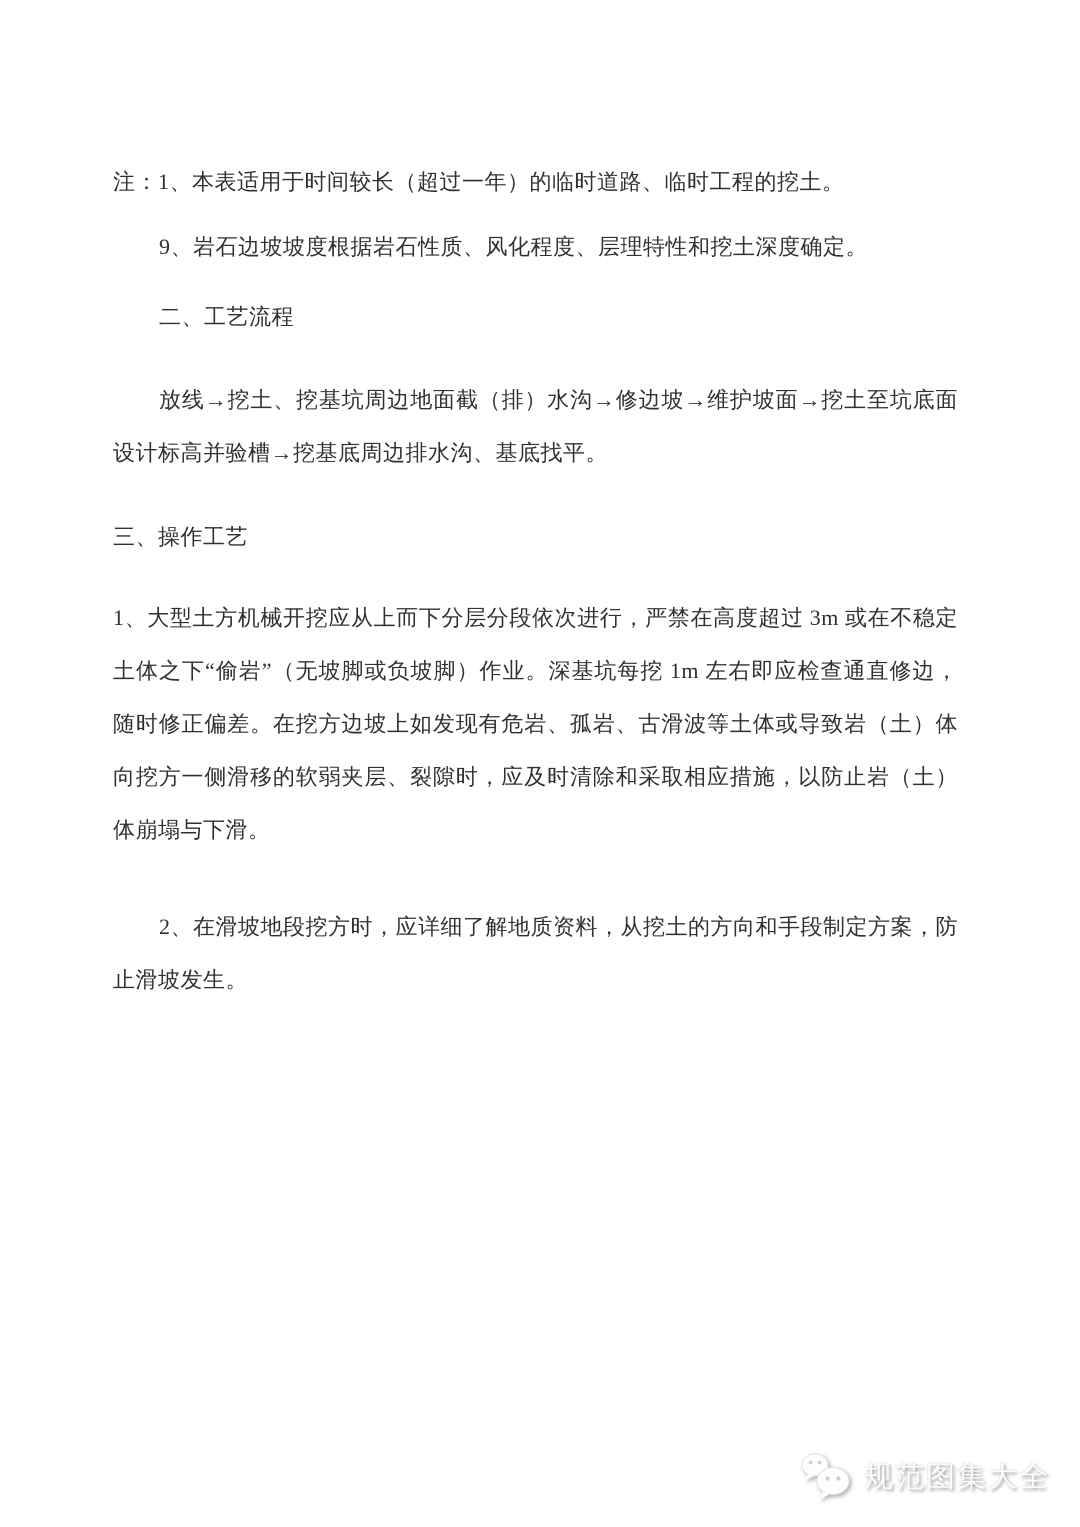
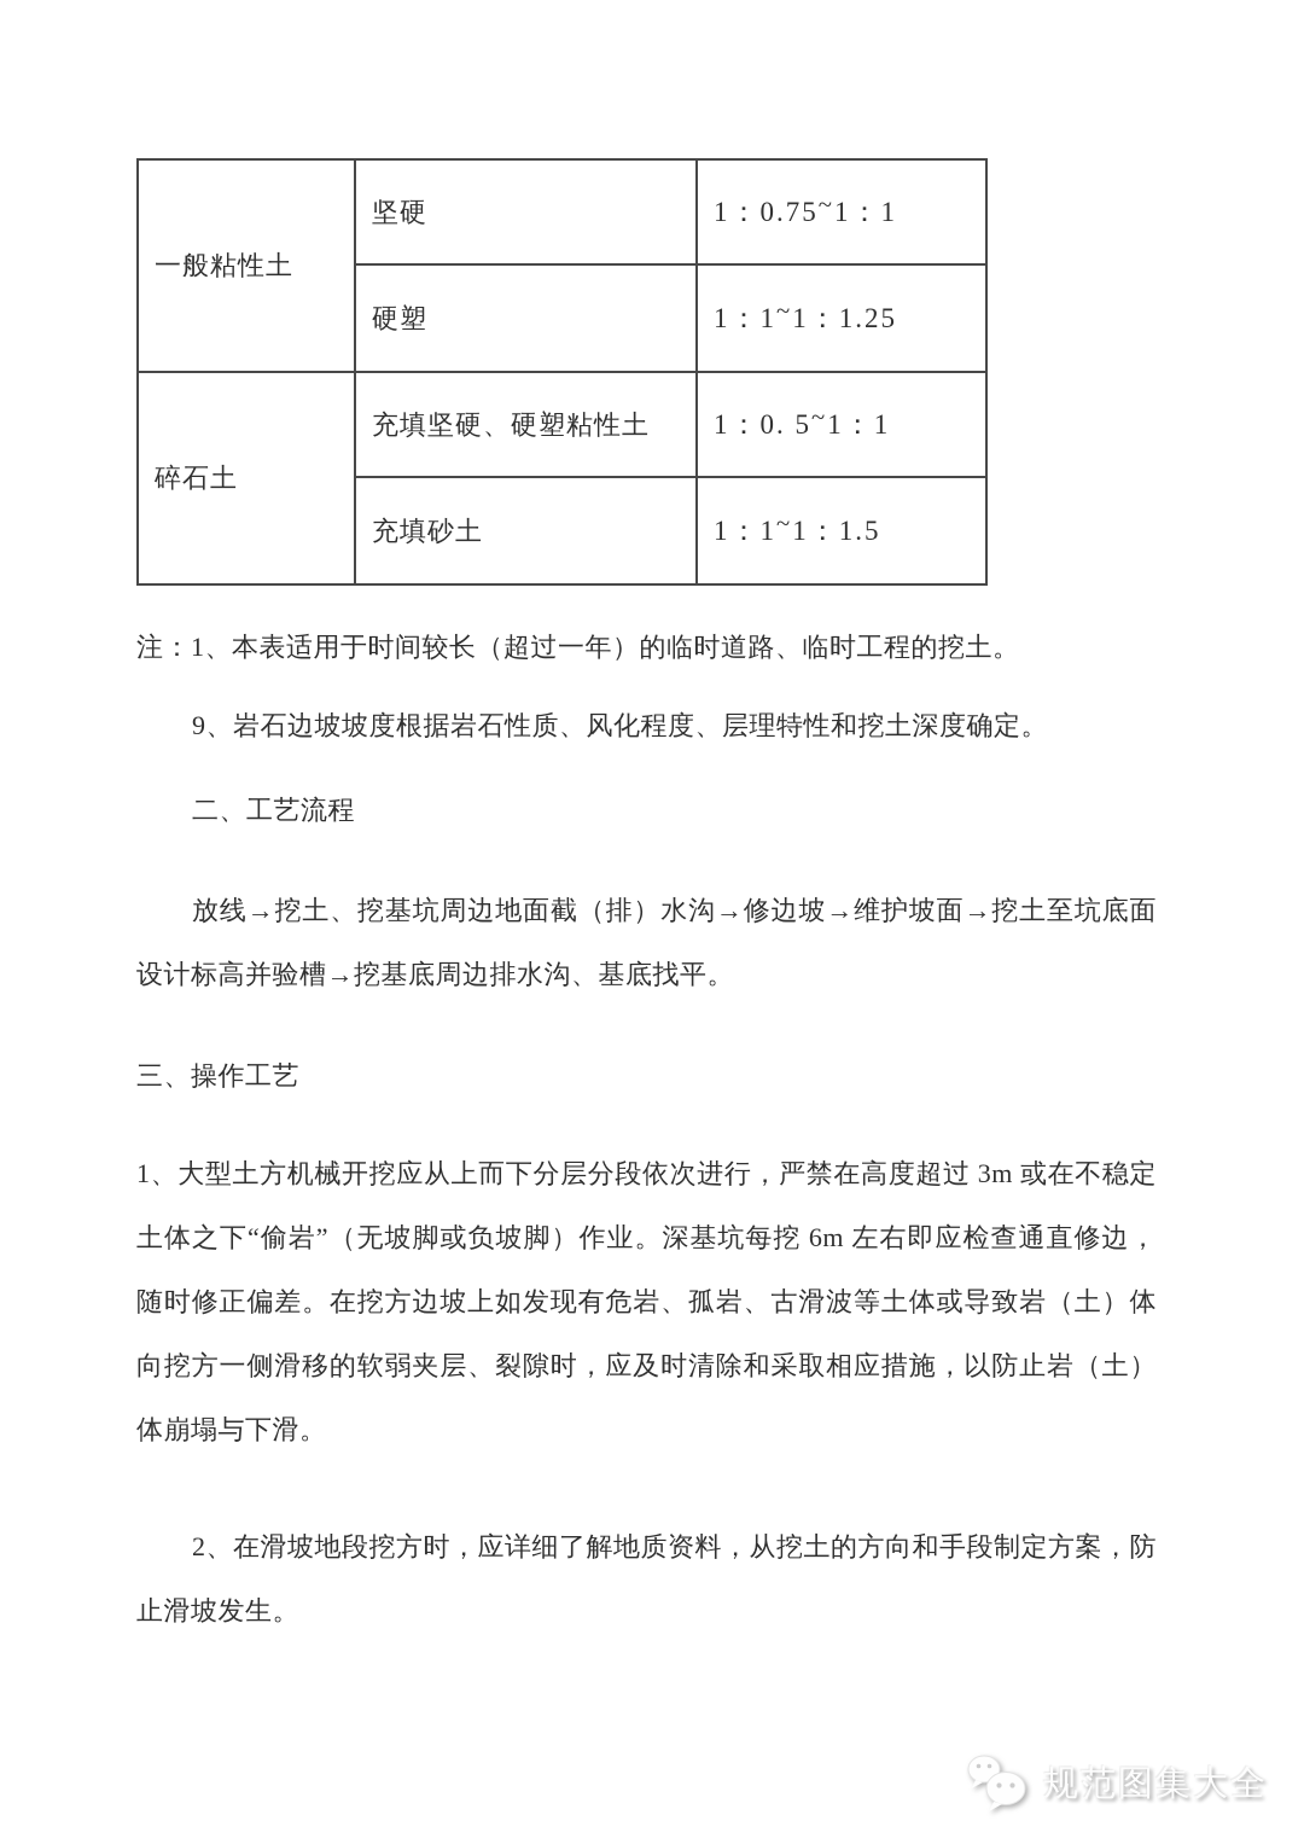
+ 一般粘性土	坚硬	1：0.75~1：1
+ 硬塑	1：1~1：1.25
+ 碎石土	充填坚硬、硬塑粘性土	1：0. 5~1：1
+ 充填砂土	1：1~1：1.5
  注：1、本表适用于时间较长（超过一年）的临时道路、临时工程的挖土。
  9、岩石边坡坡度根据岩石性质、风化程度、层理特性和挖土深度确定。
  二、工艺流程
  放线→挖土、挖基坑周边地面截（排）水沟→修边坡→维护坡面→挖土至坑底面设计标高并验槽→挖基底周边排水沟、基底找平。
  三、操作工艺
- 1、大型土方机械开挖应从上而下分层分段依次进行，严禁在高度超过 3m 或在不稳定土体之下“偷岩”（无坡脚或负坡脚）作业。深基坑每挖 1m 左右即应检查通直修边，随时修正偏差。在挖方边坡上如发现有危岩、孤岩、古滑波等土体或导致岩（土）体向挖方一侧滑移的软弱夹层、裂隙时，应及时清除和采取相应措施，以防止岩（土）体崩塌与下滑。
+ 1、大型土方机械开挖应从上而下分层分段依次进行，严禁在高度超过 3m 或在不稳定土体之下“偷岩”（无坡脚或负坡脚）作业。深基坑每挖 6m 左右即应检查通直修边，随时修正偏差。在挖方边坡上如发现有危岩、孤岩、古滑波等土体或导致岩（土）体向挖方一侧滑移的软弱夹层、裂隙时，应及时清除和采取相应措施，以防止岩（土）体崩塌与下滑。
  2、在滑坡地段挖方时，应详细了解地质资料，从挖土的方向和手段制定方案，防止滑坡发生。
  规范图集大全
